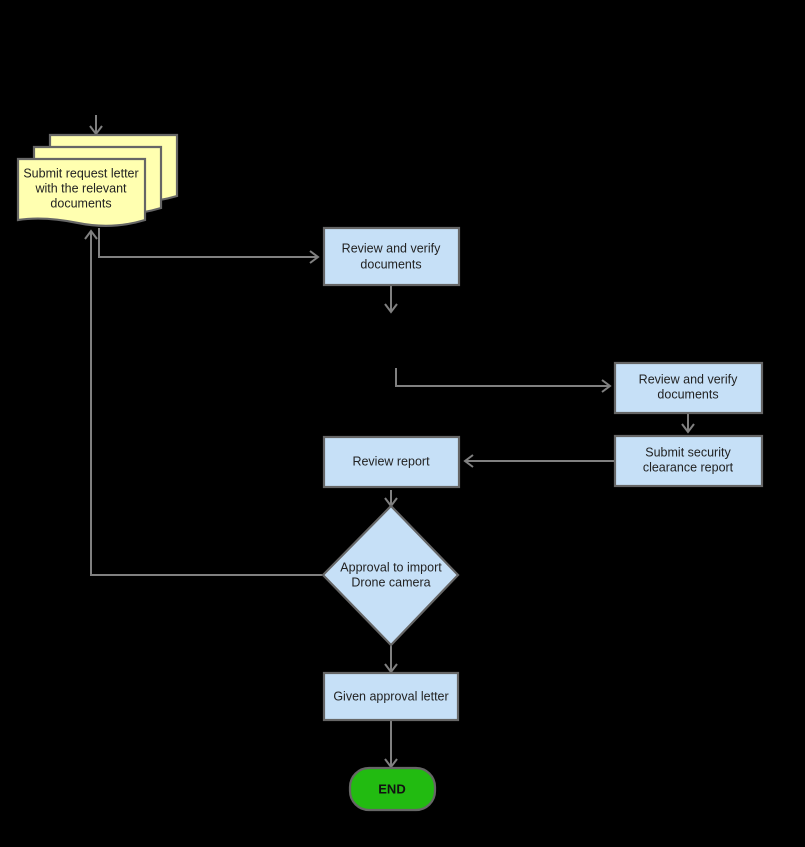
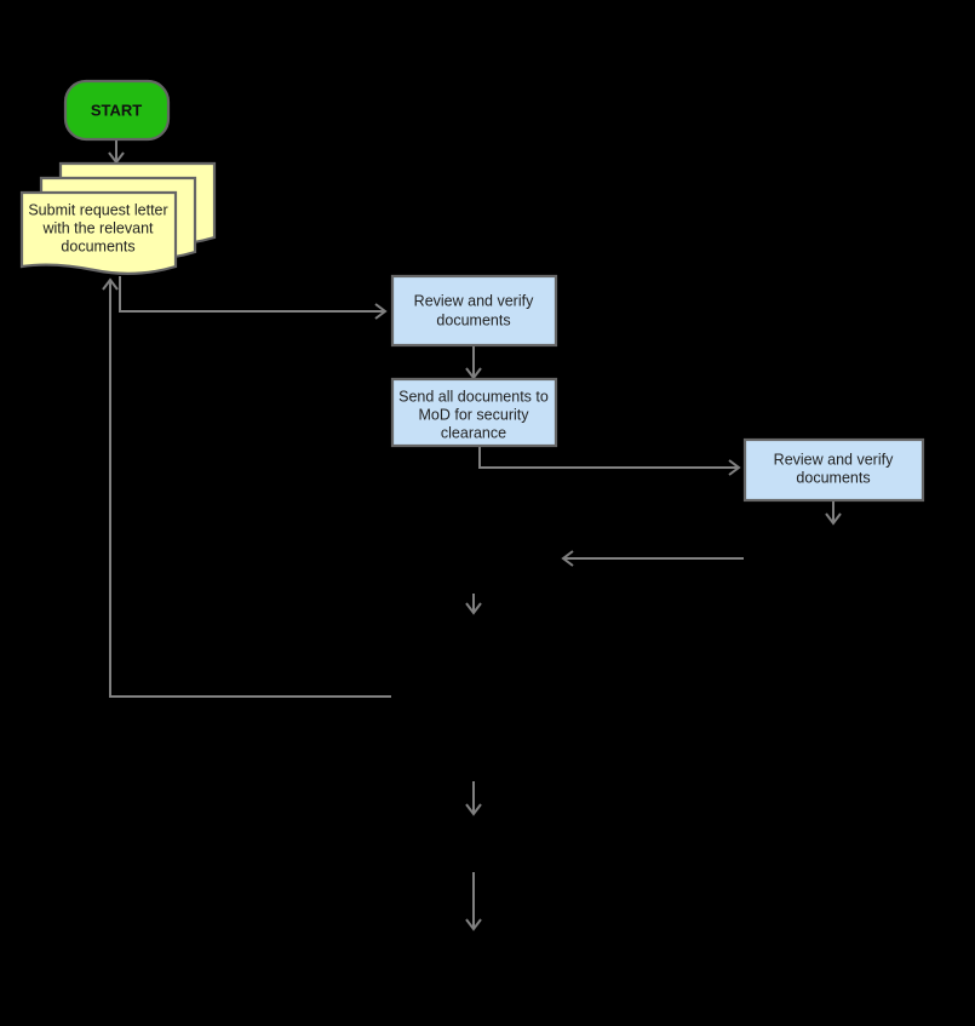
+ START
  Submit request letter
  with the relevant
  documents
  Review and verify
  documents
+ Send all documents to
+ MoD for security
+ clearance
  Review and verify
  documents
- Submit security
- clearance report
- Review report
- Approval to import
- Drone camera
- Given approval letter
- END
